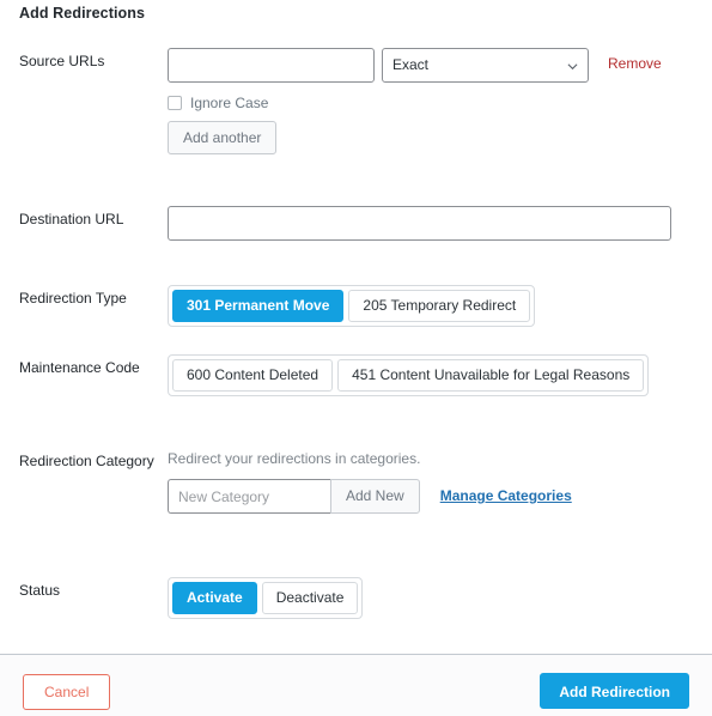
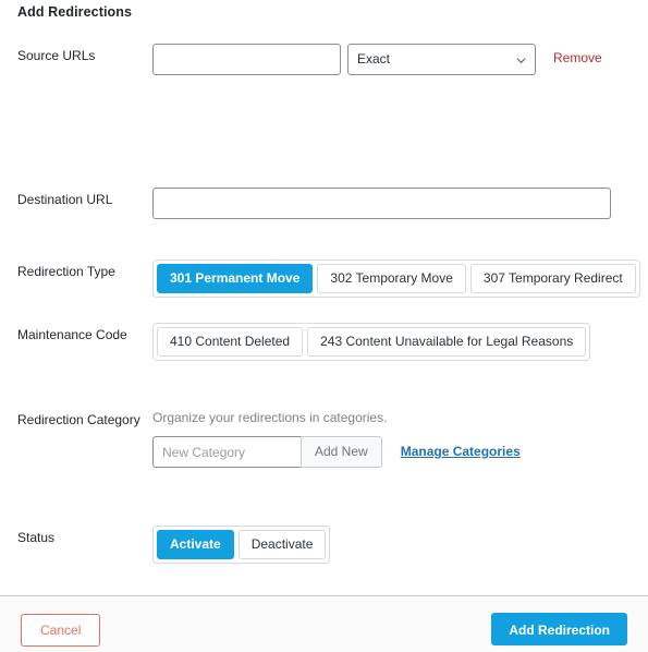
  Add Redirections
  Source URLs
  Exact
  Remove
- Ignore Case
- Add another
  Destination URL
  Redirection Type
  301 Permanent Move
+ 302 Temporary Move
- 205 Temporary Redirect
+ 307 Temporary Redirect
  Maintenance Code
- 600 Content Deleted
+ 410 Content Deleted
- 451 Content Unavailable for Legal Reasons
+ 243 Content Unavailable for Legal Reasons
  Redirection Category
- Redirect your redirections in categories.
+ Organize your redirections in categories.
  New Category
  Add New
  Manage Categories
  Status
  Activate
  Deactivate
  Cancel
  Add Redirection
